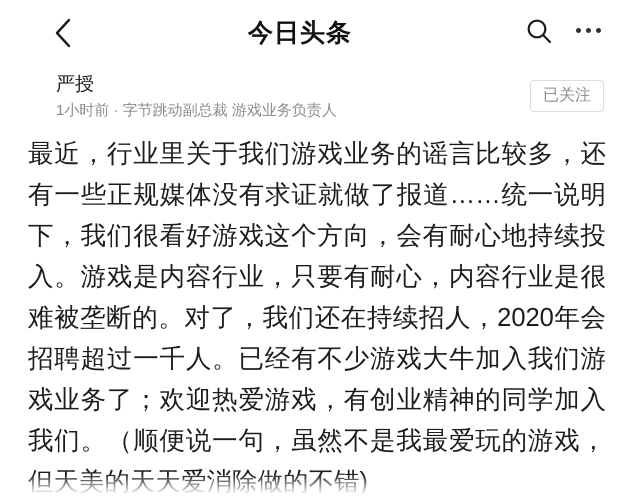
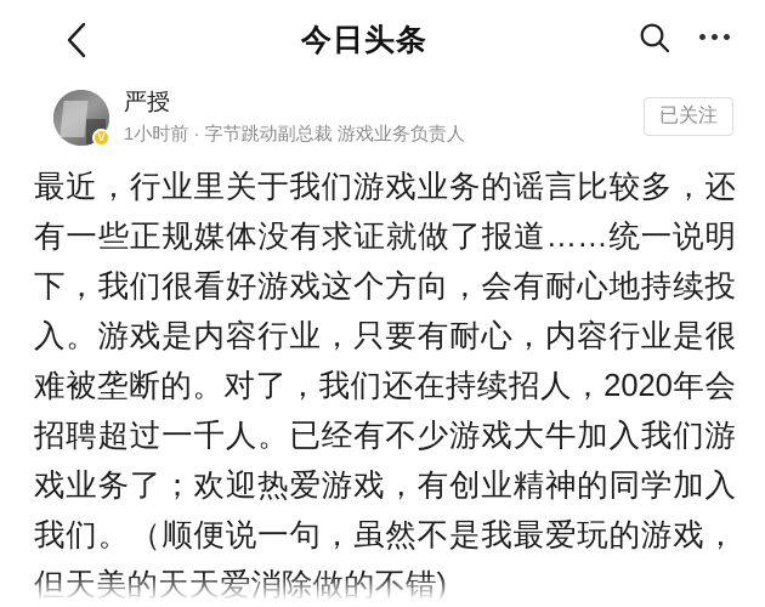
  今日头条
+ V
  严授
  1小时前 · 字节跳动副总裁 游戏业务负责人
  已关注
  最近，行业里关于我们游戏业务的谣言比较多，还有一些正规媒体没有求证就做了报道……统一说明下，我们很看好游戏这个方向，会有耐心地持续投入。游戏是内容行业，只要有耐心，内容行业是很难被垄断的。对了，我们还在持续招人，2020年会招聘超过一千人。已经有不少游戏大牛加入我们游戏业务了；欢迎热爱游戏，有创业精神的同学加入我们。（顺便说一句，虽然不是我最爱玩的游戏，
